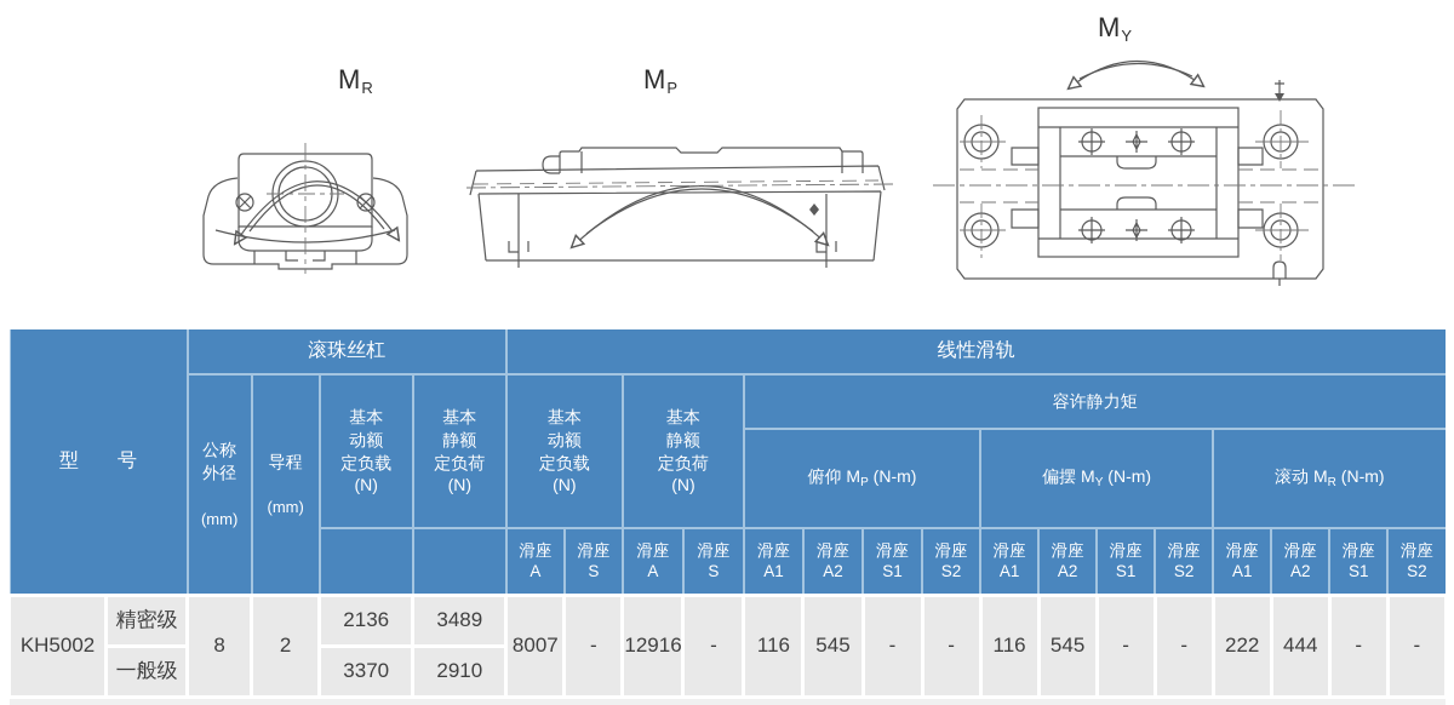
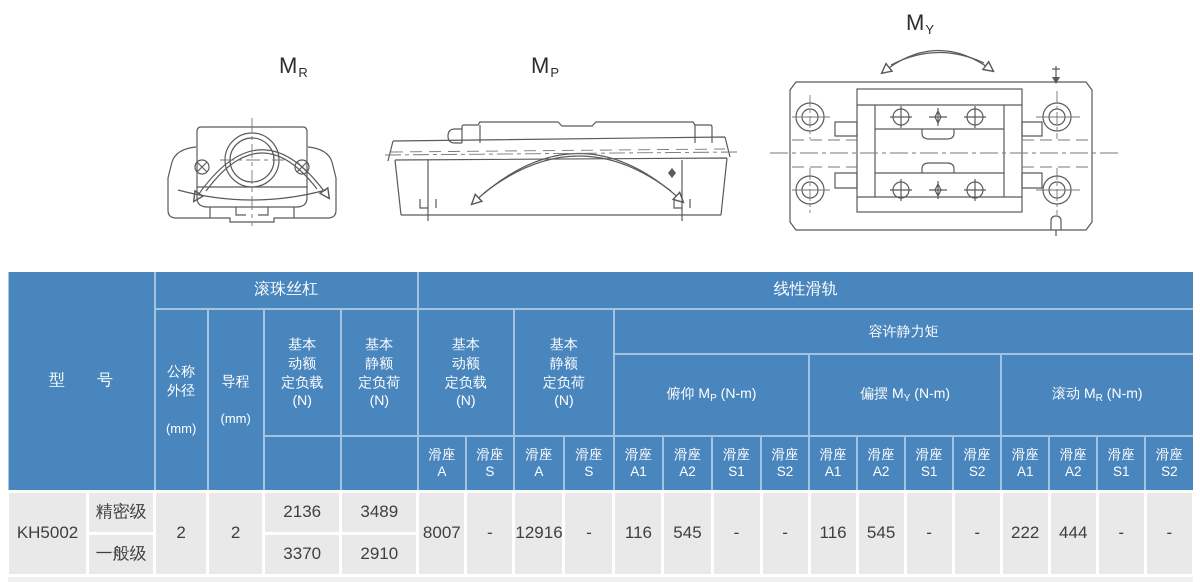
  MR
  MP
  MY
  型 号	滚珠丝杠	线性滑轨
  公称 外径 (mm)	导程 (mm)	基本 动额 定负载 (N)	基本 静额 定负荷 (N)	基本 动额 定负载 (N)	基本 静额 定负荷 (N)	容许静力矩
  俯仰 MP (N-m)	偏摆 MY (N-m)	滚动 MR (N-m)
  		滑座 A	滑座 S	滑座 A	滑座 S	滑座 A1	滑座 A2	滑座 S1	滑座 S2	滑座 A1	滑座 A2	滑座 S1	滑座 S2	滑座 A1	滑座 A2	滑座 S1	滑座 S2
- KH5002	精密级	8	2	2136	3489	8007	-	12916	-	116	545	-	-	116	545	-	-	222	444	-	-
+ KH5002	精密级	2	2	2136	3489	8007	-	12916	-	116	545	-	-	116	545	-	-	222	444	-	-
  一般级	3370	2910
